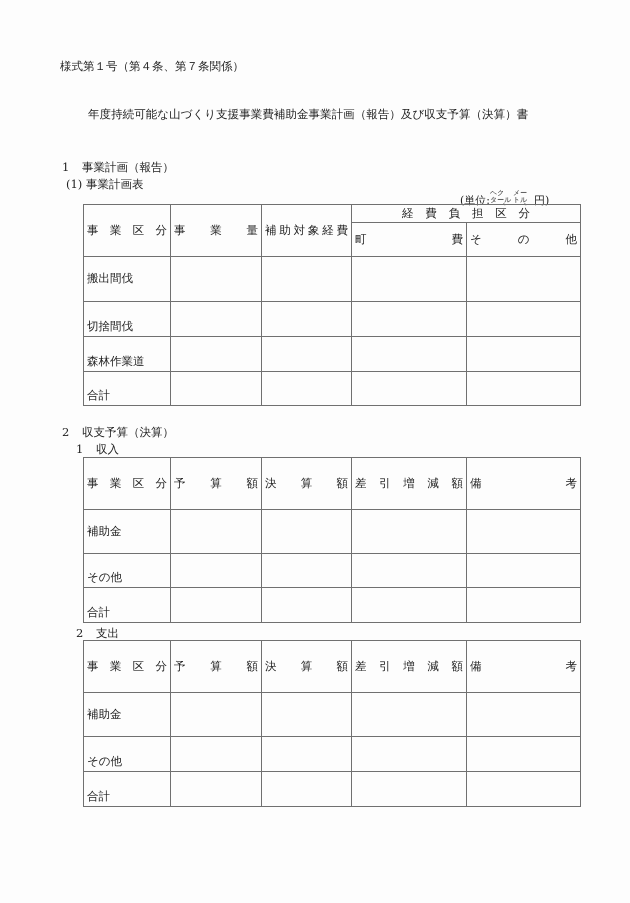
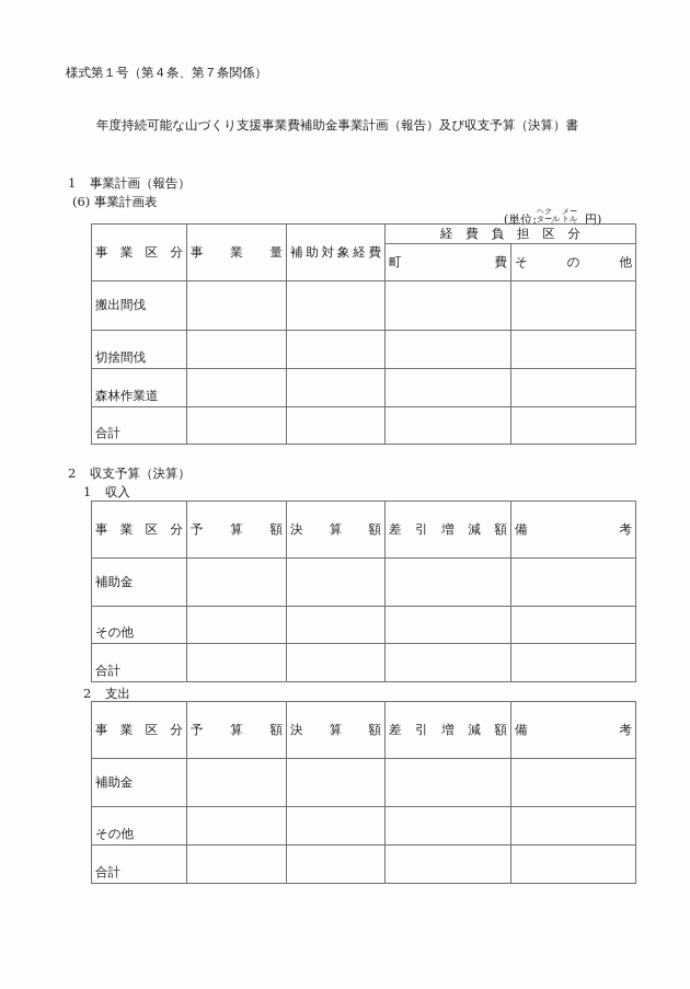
  様式第１号（第４条、第７条関係）
  年度持続可能な山づくり支援事業費補助金事業計画（報告）及び収支予算（決算）書
  1 事業計画（報告）
- (1) 事業計画表
+ (6) 事業計画表
  (単位:ヘク
  ター、メー
  ト 、円)
  事 業 区 分	事 業 量	補 助 対 象 経 費	経 費 負 担 区 分
  町 費	そ の 他
  搬出間伐
  切捨間伐
  森林作業道
  合計
  2 収支予算（決算）
  1 収入
  事 業 区 分	予 算 額	決 算 額	差 引 増 減 額	備 考
  補助金
  その他
  合計
  2 支出
  事 業 区 分	予 算 額	決 算 額	差 引 増 減 額	備 考
  補助金
  その他
  合計
